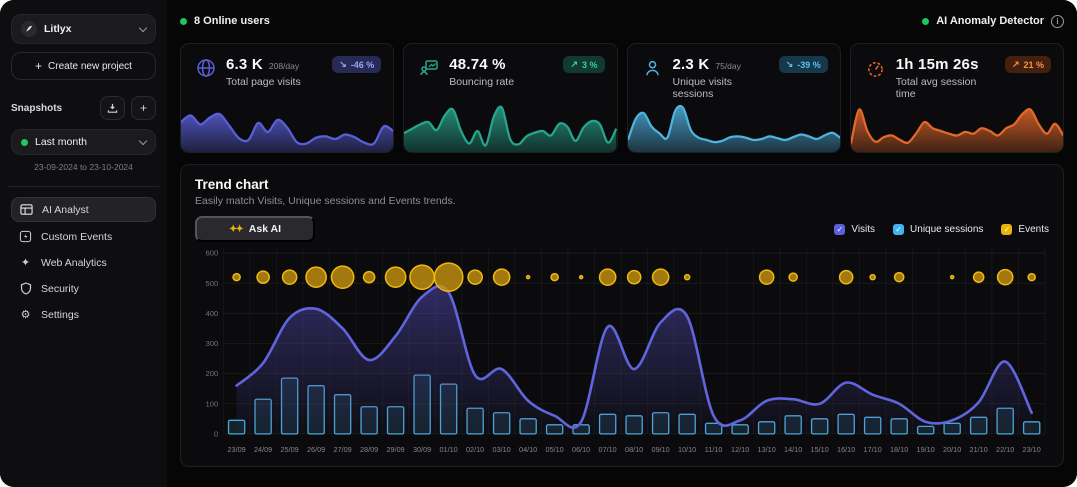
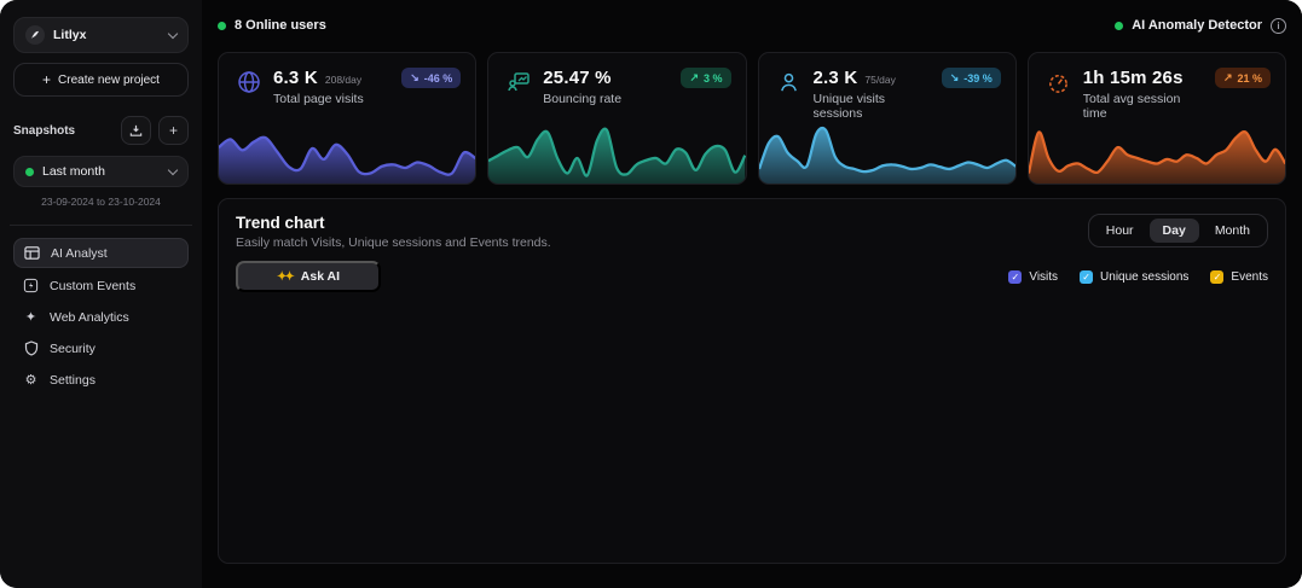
  Litlyx
  +
  Create new project
  Snapshots
  +
  Last month
  23-09-2024 to 23-10-2024
  AI Analyst
  Custom Events
  ✦
  Web Analytics
  Security
  ⚙
  Settings
  8 Online users
  AI Anomaly Detector
  i
  6.3 K
  208/day
  Total page visits
  ↘
  -46 %
- 48.74 %
+ 25.47 %
  Bouncing rate
  ↗
  3 %
  2.3 K
  75/day
  Unique visits sessions
  ↘
  -39 %
  1h 15m 26s
  Total avg session time
  ↗
  21 %
  Trend chart
  Easily match Visits, Unique sessions and Events trends.
+ Hour
+ Day
+ Month
  ✦✦
  Ask AI
  ✓
  Visits
  ✓
  Unique sessions
  ✓
  Events
- 0
- 100
- 200
- 300
- 400
- 500
- 600
- 23/09
- 24/09
- 25/09
- 26/09
- 27/09
- 28/09
- 29/09
- 30/09
- 01/10
- 02/10
- 03/10
- 04/10
- 05/10
- 06/10
- 07/10
- 08/10
- 09/10
- 10/10
- 11/10
- 12/10
- 13/10
- 14/10
- 15/10
- 16/10
- 17/10
- 18/10
- 19/10
- 20/10
- 21/10
- 22/10
- 23/10
